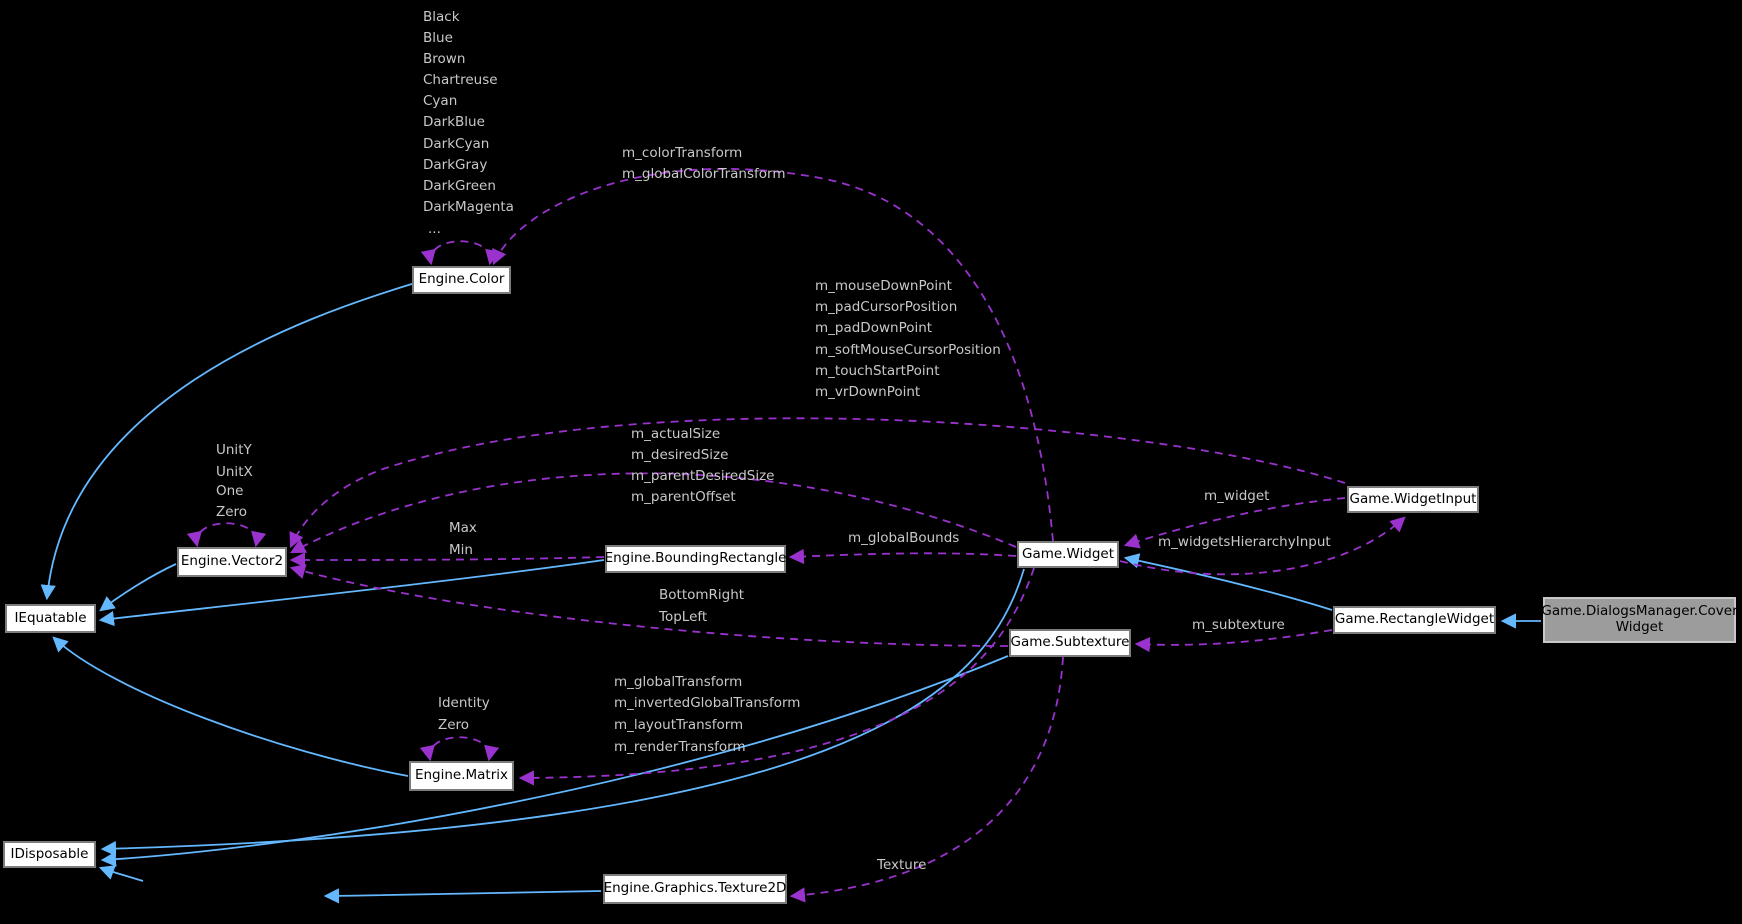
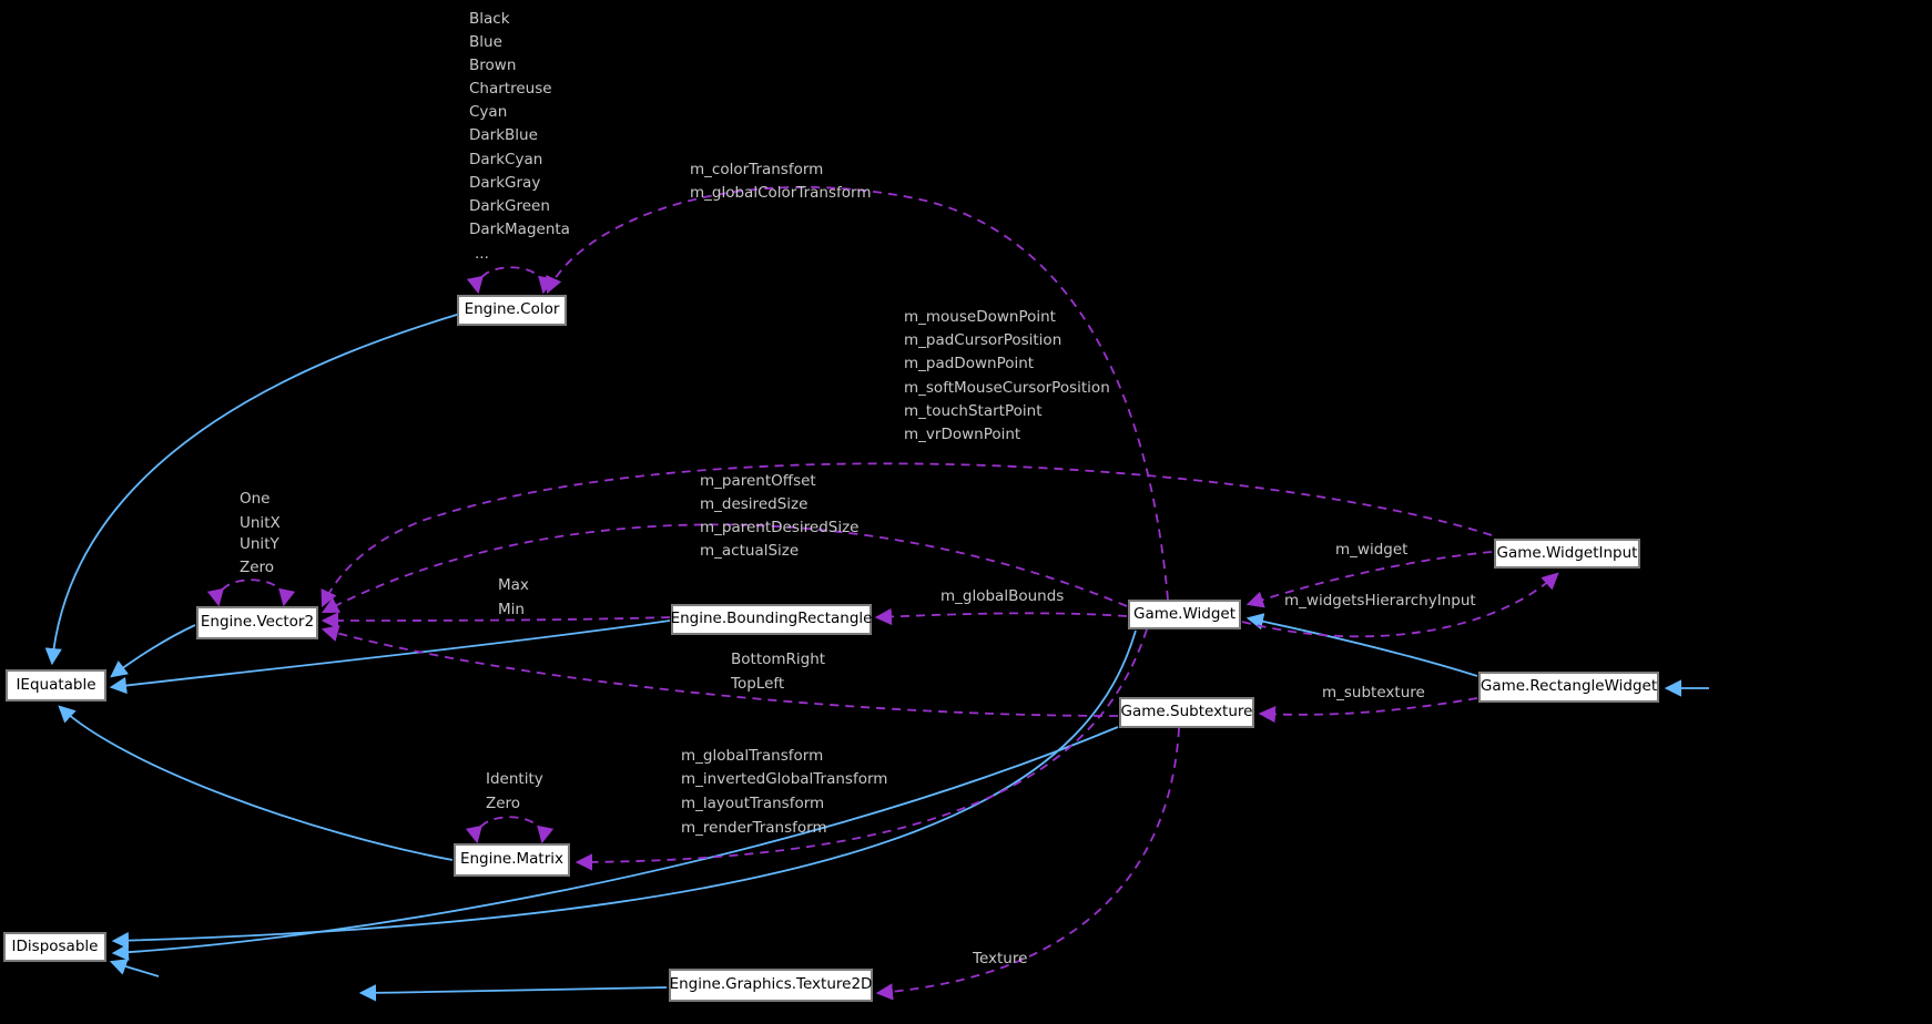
  Engine.Color
  Engine.Vector2
  Engine.BoundingRectangle
  Game.Widget
  Game.WidgetInput
  IEquatable
  Game.Subtexture
  Game.RectangleWidget
- Game.DialogsManager.Cover
- Widget
  Engine.Matrix
  IDisposable
  Engine.Graphics.Texture2D
  Black
  Blue
  Brown
  Chartreuse
  Cyan
  DarkBlue
  DarkCyan
  DarkGray
  DarkGreen
  DarkMagenta
  ...
  m_colorTransform
  m_globalColorTransform
  m_mouseDownPoint
  m_padCursorPosition
  m_padDownPoint
  m_softMouseCursorPosition
  m_touchStartPoint
  m_vrDownPoint
- m_actualSize
+ m_parentOffset
  m_desiredSize
  m_parentDesiredSize
- m_parentOffset
+ m_actualSize
- UnitY
+ One
  UnitX
- One
+ UnitY
  Zero
  Max
  Min
  m_globalBounds
  m_widget
  m_widgetsHierarchyInput
  BottomRight
  TopLeft
  m_subtexture
  Identity
  Zero
  m_globalTransform
  m_invertedGlobalTransform
  m_layoutTransform
  m_renderTransform
  Texture
